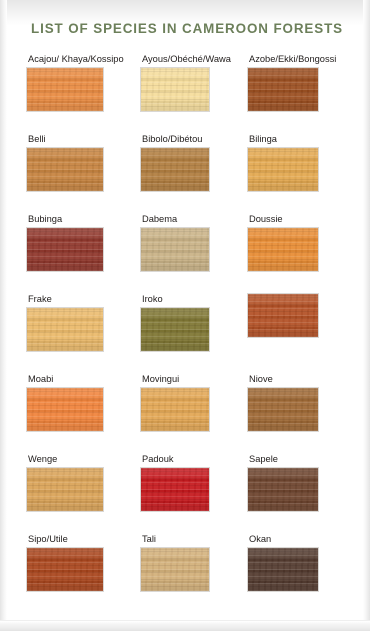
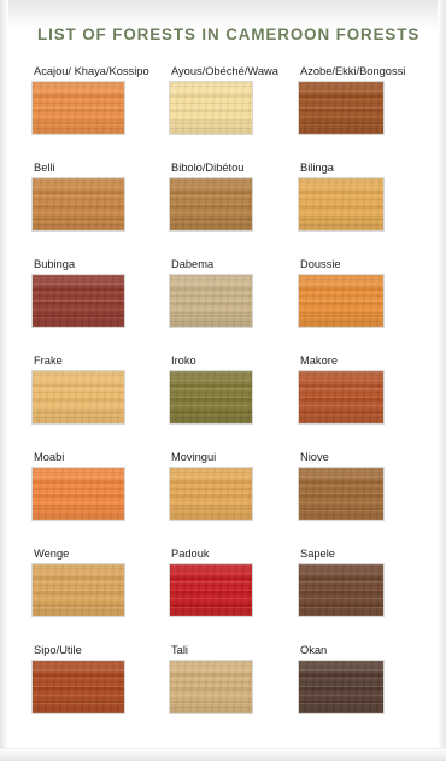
- LIST OF SPECIES IN CAMEROON FORESTS
+ LIST OF FORESTS IN CAMEROON FORESTS
  Acajou/ Khaya/Kossipo
  Ayous/Obéché/Wawa
  Azobe/Ekki/Bongossi
  Belli
  Bibolo/Dibétou
  Bilinga
  Bubinga
  Dabema
  Doussie
  Frake
  Iroko
+ Makore
  Moabi
  Movingui
  Niove
  Wenge
  Padouk
  Sapele
  Sipo/Utile
  Tali
  Okan
